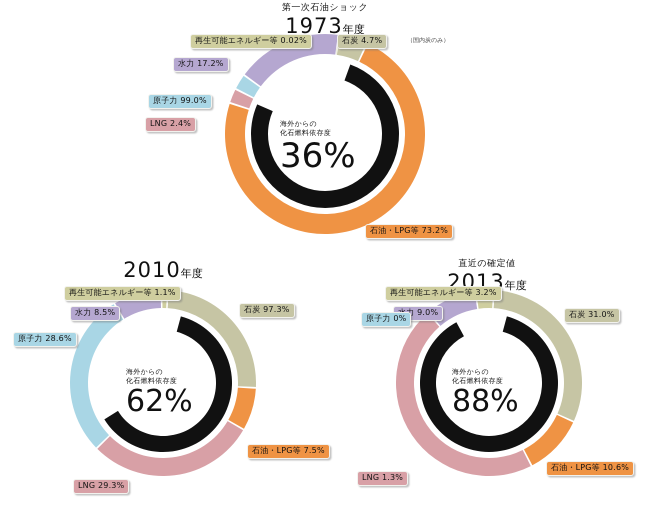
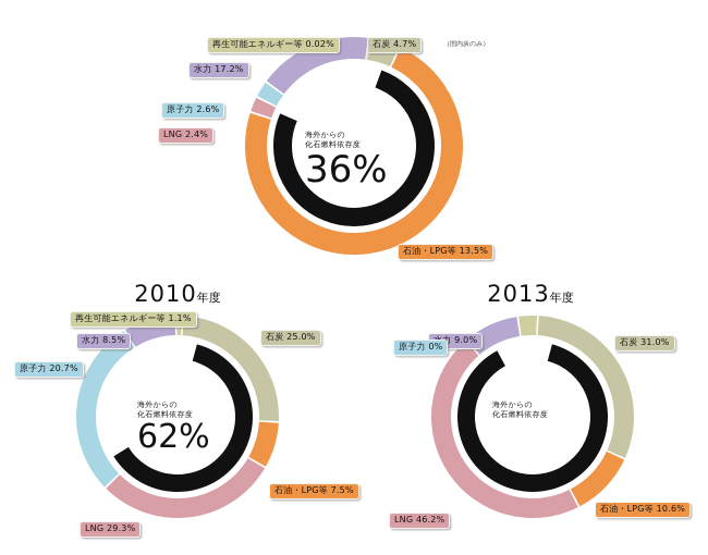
- 第一次石油ショック
- 1973年度
  海外からの
  化石燃料依存度
  36%
  再生可能エネルギー等 0.02%
  水力 17.2%
- 原子力 99.0%
+ 原子力 2.6%
  LNG 2.4%
  石炭 4.7%
- 石油・LPG等 73.2%
+ 石油・LPG等 13.5%
  2010年度
  海外からの
  化石燃料依存度
  62%
  再生可能エネルギー等 1.1%
  水力 8.5%
- 原子力 28.6%
+ 原子力 20.7%
  LNG 29.3%
- 石炭 97.3%
+ 石炭 25.0%
  石油・LPG等 7.5%
- 直近の確定値
  2013年度
  海外からの
  化石燃料依存度
- 88%
- 再生可能エネルギー等 3.2%
  原子力 0%
- LNG 1.3%
+ LNG 46.2%
  石炭 31.0%
  石油・LPG等 10.6%
